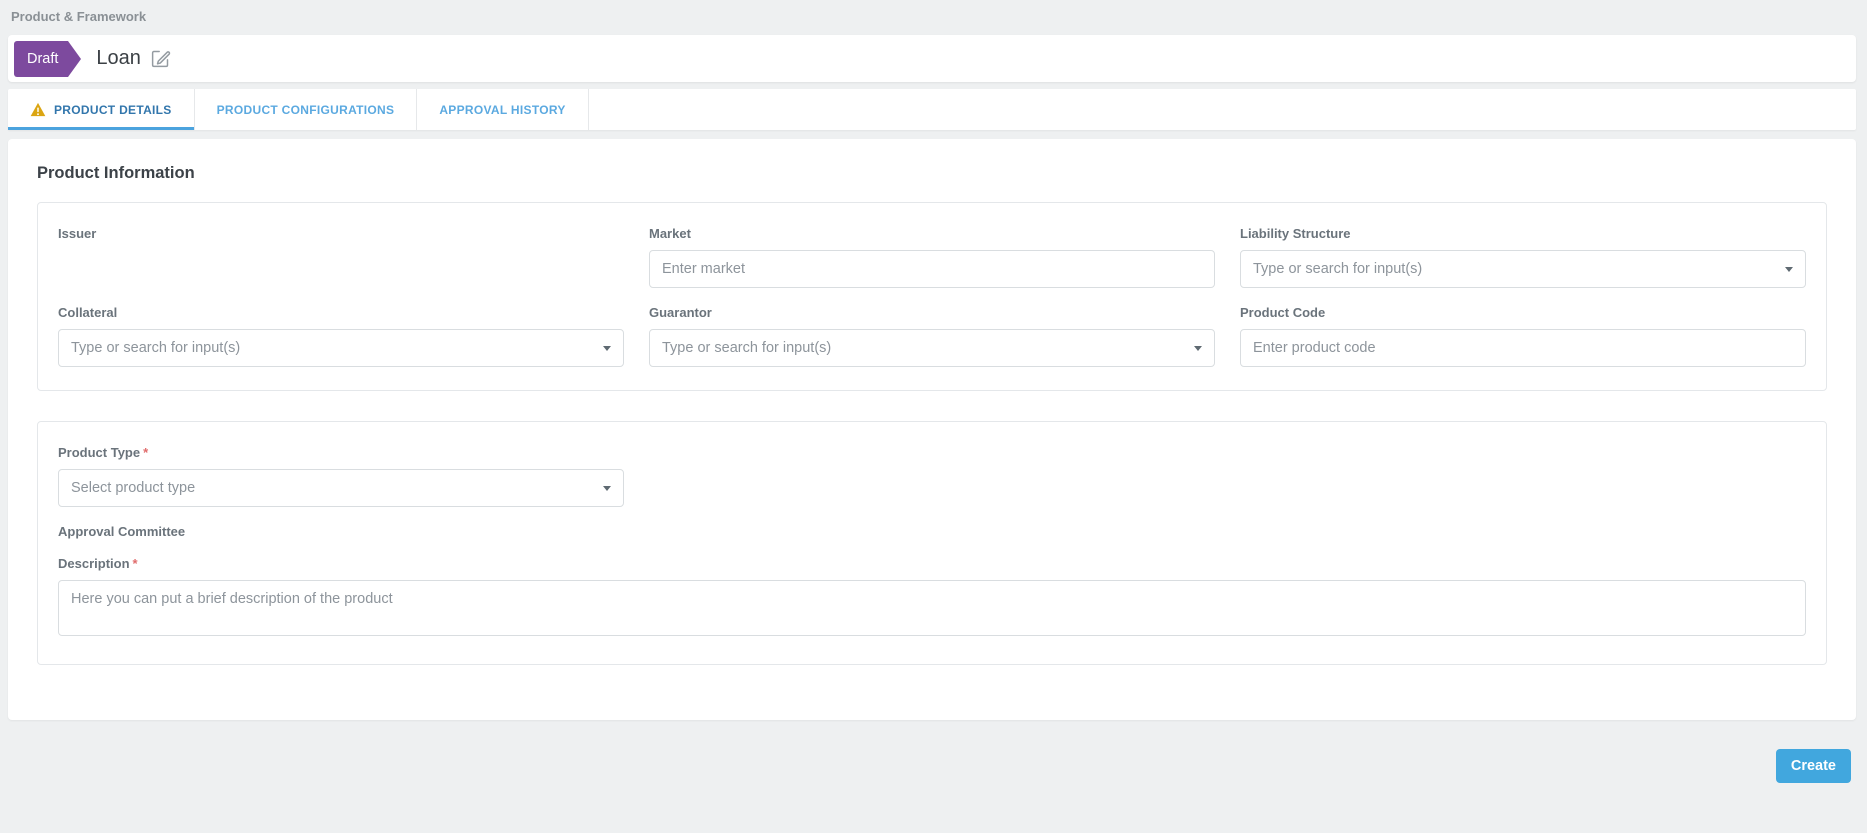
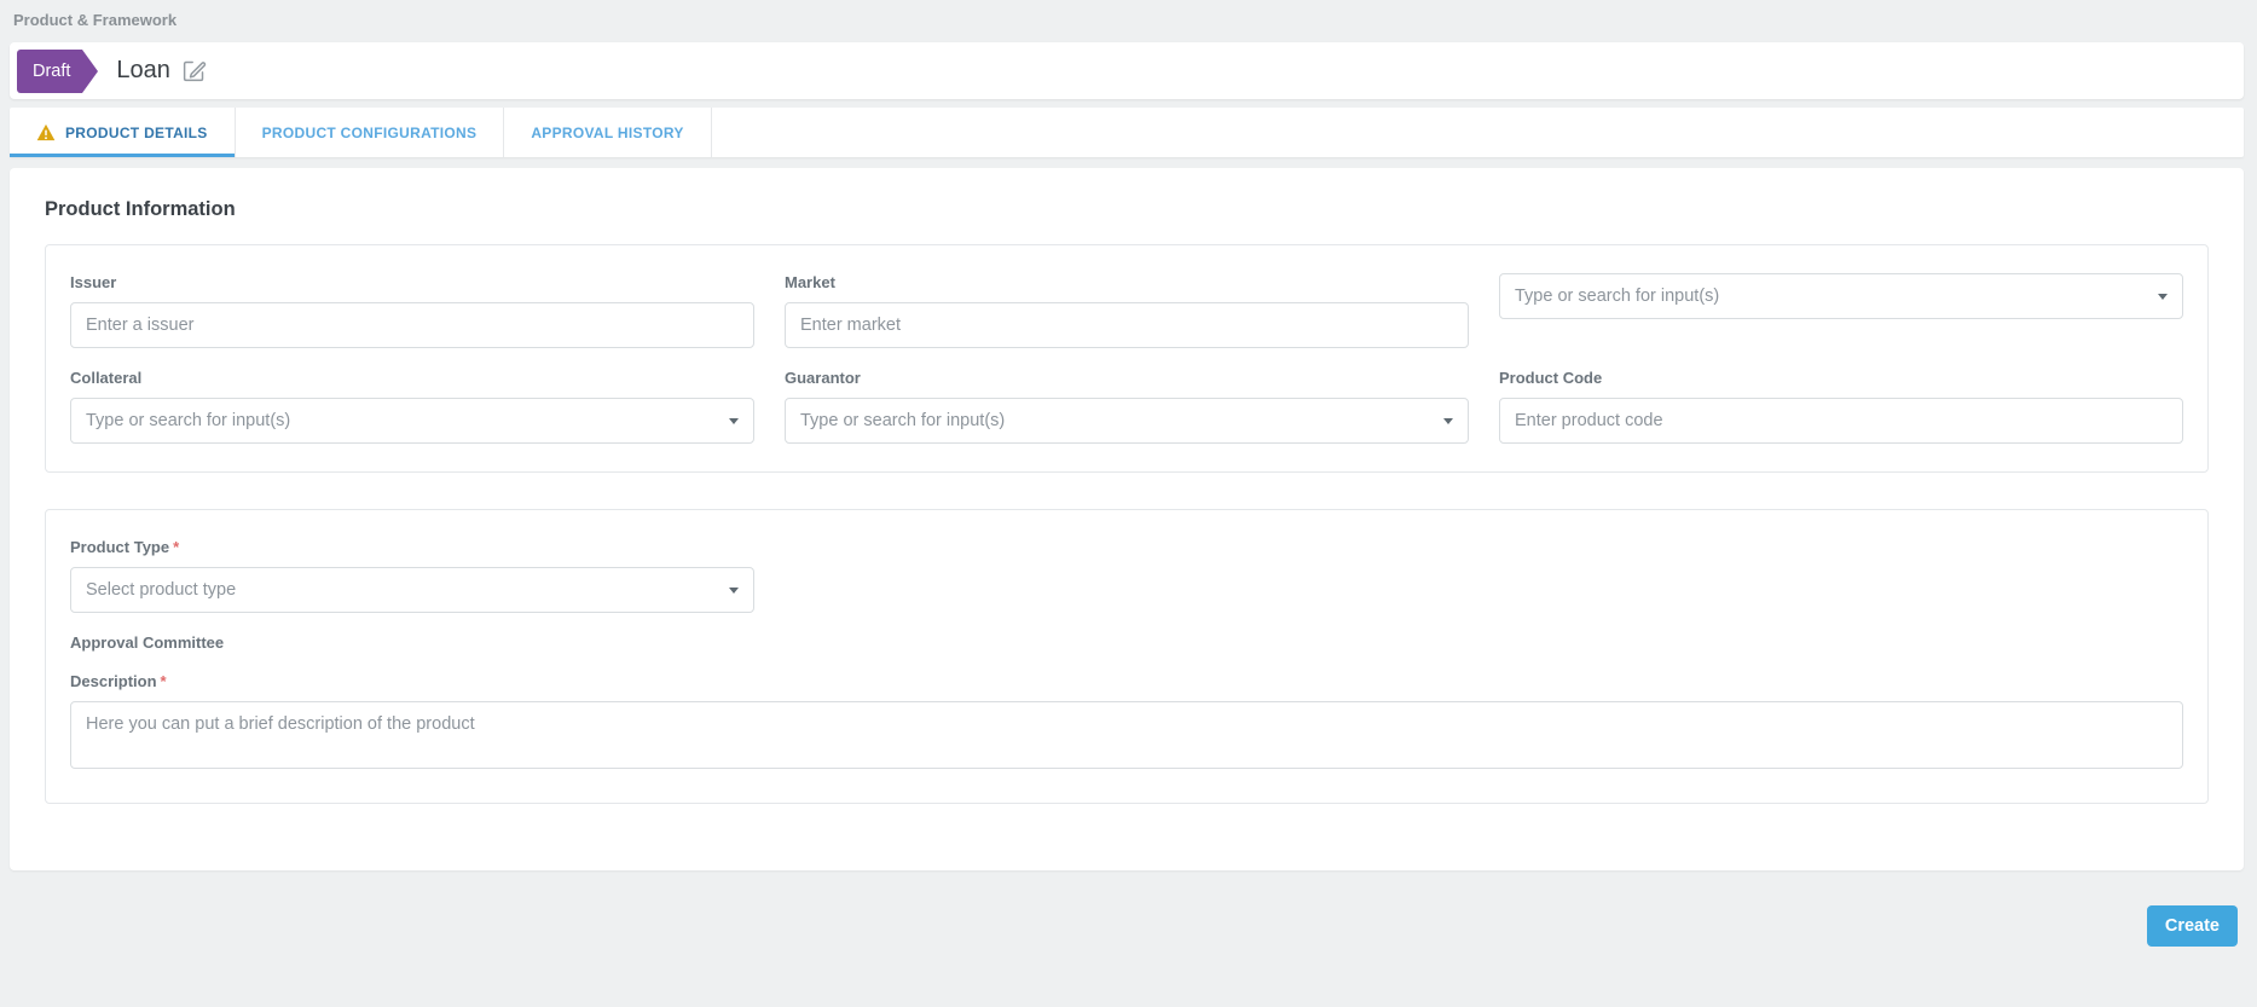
  Product & Framework
  Draft
  Loan
  PRODUCT DETAILS
  PRODUCT CONFIGURATIONS
  APPROVAL HISTORY
  Product Information
  Issuer
+ Enter a issuer
  Market
  Enter market
- Liability Structure
  Type or search for input(s)
  Collateral
  Type or search for input(s)
  Guarantor
  Type or search for input(s)
  Product Code
  Enter product code
  Product Type *
  Select product type
  Approval Committee
  Description *
  Here you can put a brief description of the product
  Create
